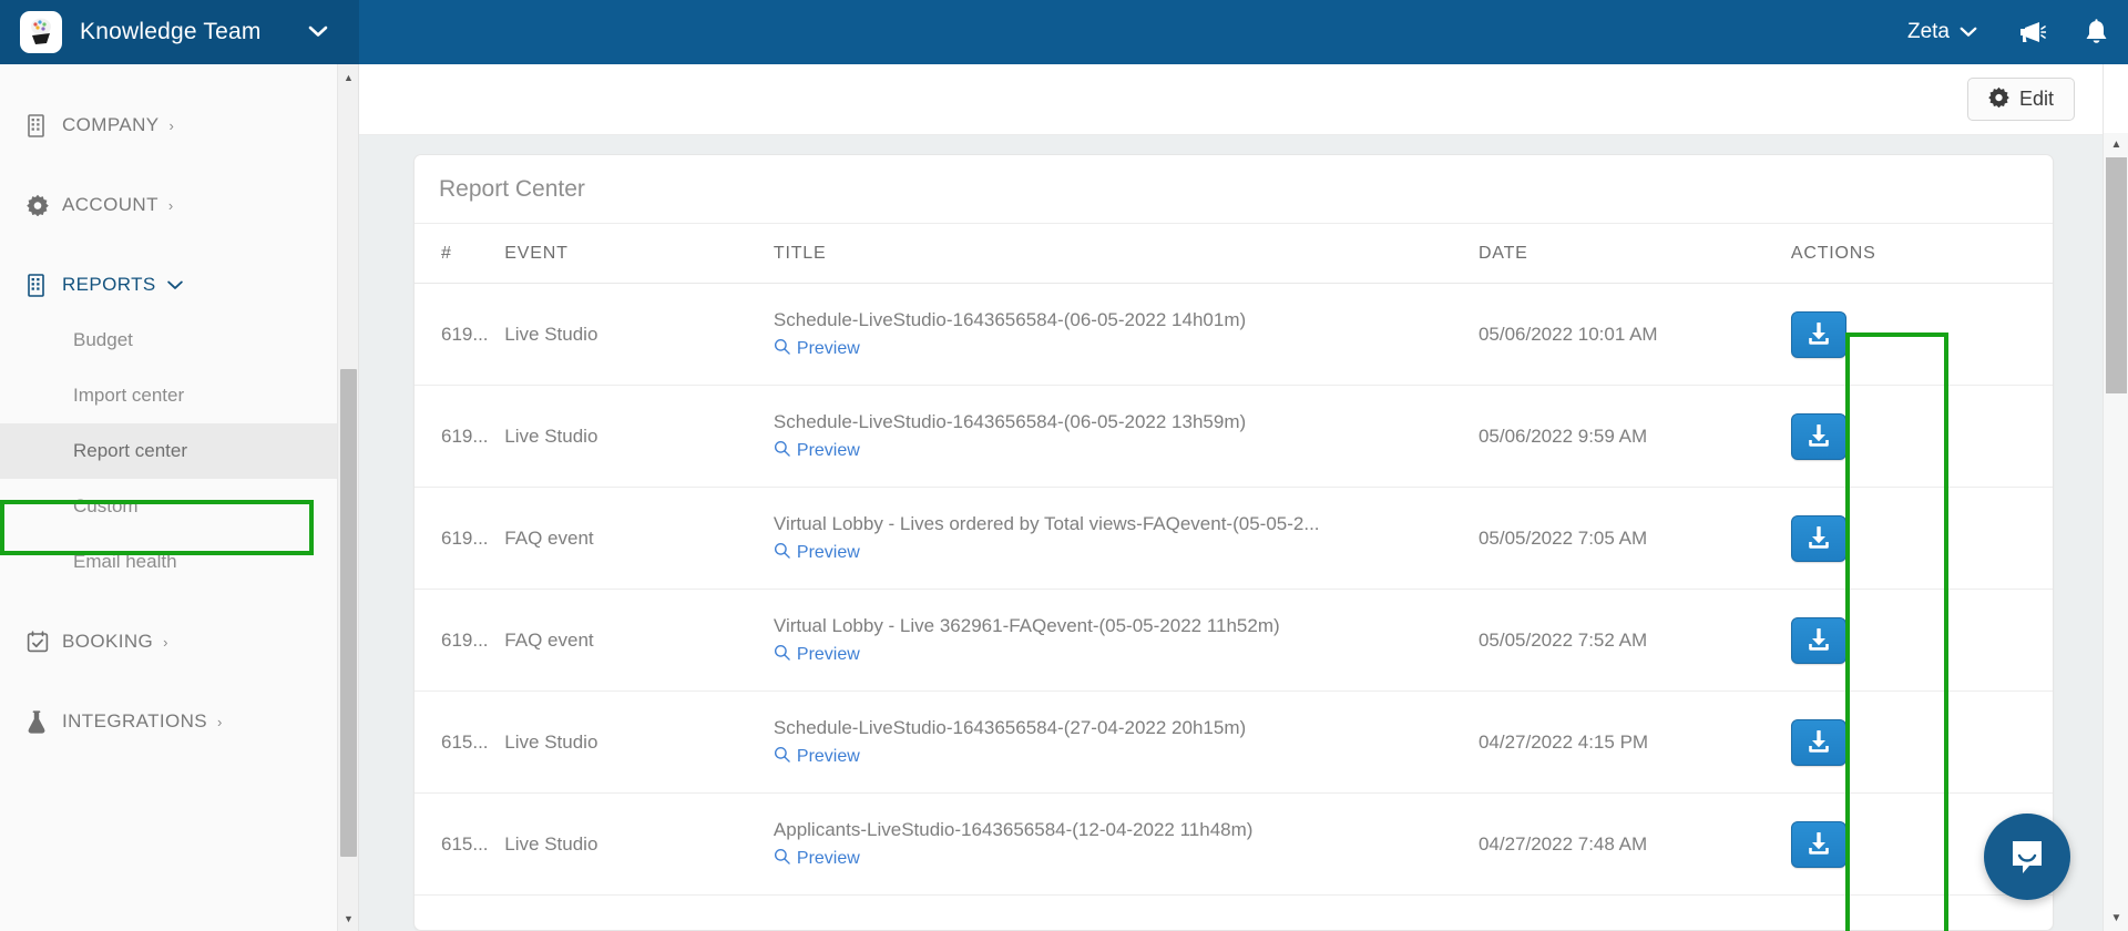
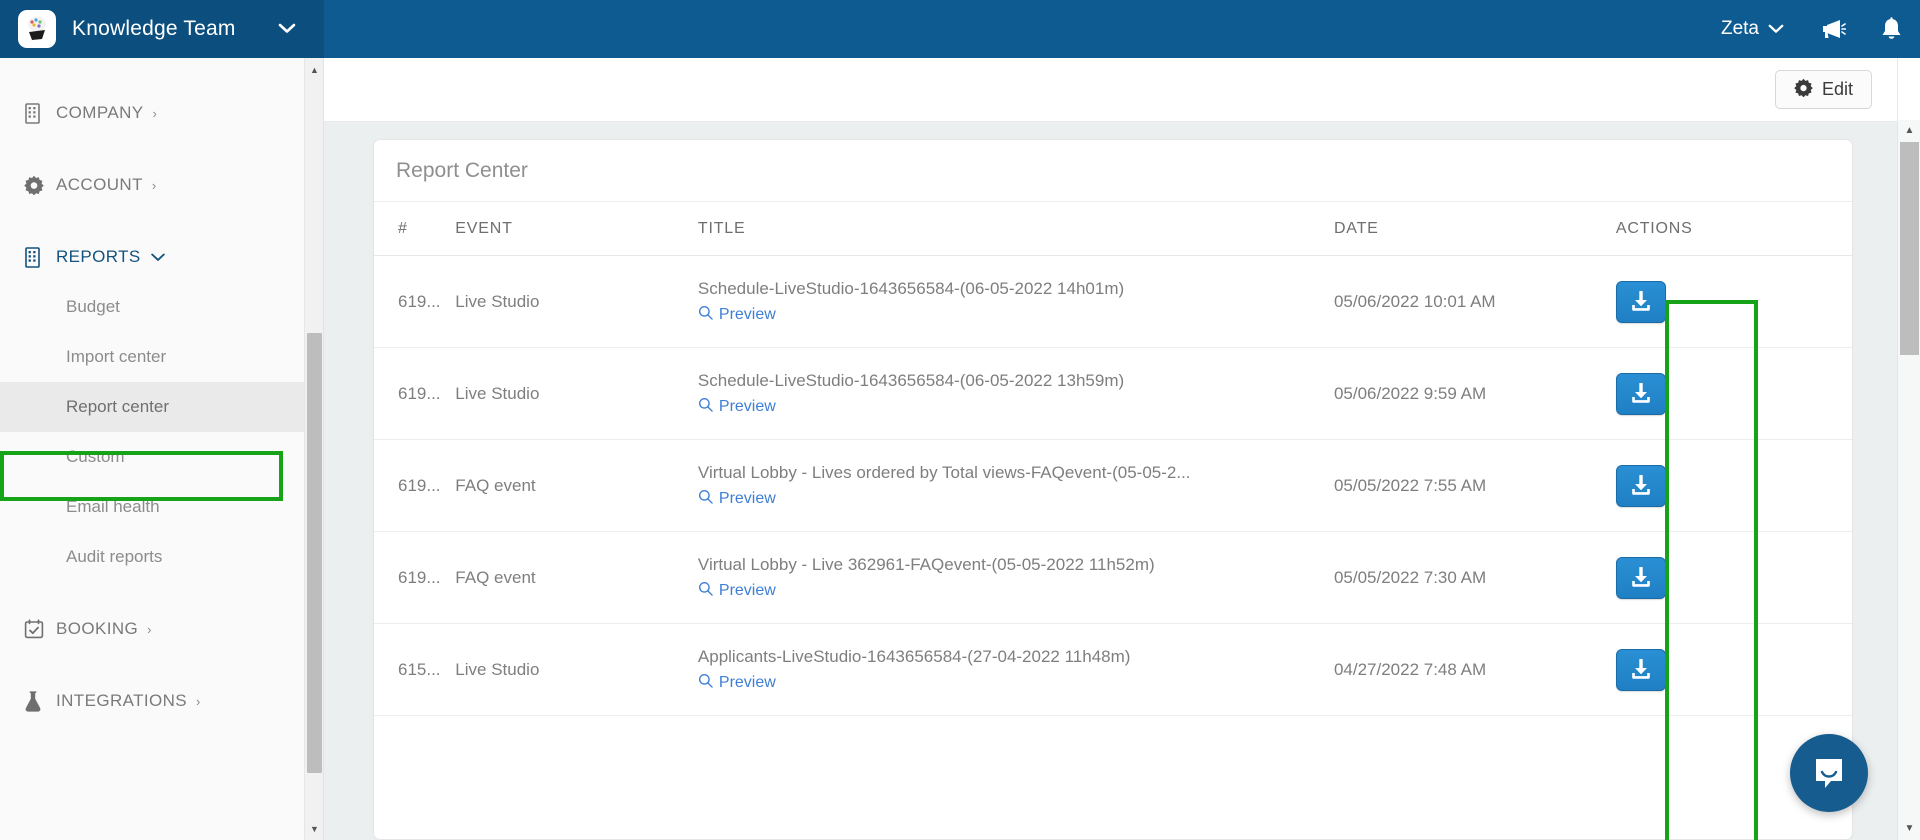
  Knowledge Team
  Zeta
  COMPANY
  ›
  ACCOUNT
  ›
  REPORTS
  Budget
  Import center
  Report center
  Custom
  Email health
+ Audit reports
  BOOKING
  ›
  INTEGRATIONS
  ›
  ▲
  ▼
  Edit
  Report Center
  #	EVENT	TITLE	DATE	ACTIONS
  619...	Live Studio	Schedule-LiveStudio-1643656584-(06-05-2022 14h01m) Preview	05/06/2022 10:01 AM
  619...	Live Studio	Schedule-LiveStudio-1643656584-(06-05-2022 13h59m) Preview	05/06/2022 9:59 AM
- 619...	FAQ event	Virtual Lobby - Lives ordered by Total views-FAQevent-(05-05-2... Preview	05/05/2022 7:05 AM
+ 619...	FAQ event	Virtual Lobby - Lives ordered by Total views-FAQevent-(05-05-2... Preview	05/05/2022 7:55 AM
- 619...	FAQ event	Virtual Lobby - Live 362961-FAQevent-(05-05-2022 11h52m) Preview	05/05/2022 7:52 AM
+ 619...	FAQ event	Virtual Lobby - Live 362961-FAQevent-(05-05-2022 11h52m) Preview	05/05/2022 7:30 AM
- 615...	Live Studio	Schedule-LiveStudio-1643656584-(27-04-2022 20h15m) Preview	04/27/2022 4:15 PM
- 615...	Live Studio	Applicants-LiveStudio-1643656584-(12-04-2022 11h48m) Preview	04/27/2022 7:48 AM
+ 615...	Live Studio	Applicants-LiveStudio-1643656584-(27-04-2022 11h48m) Preview	04/27/2022 7:48 AM
  ▲
  ▼
